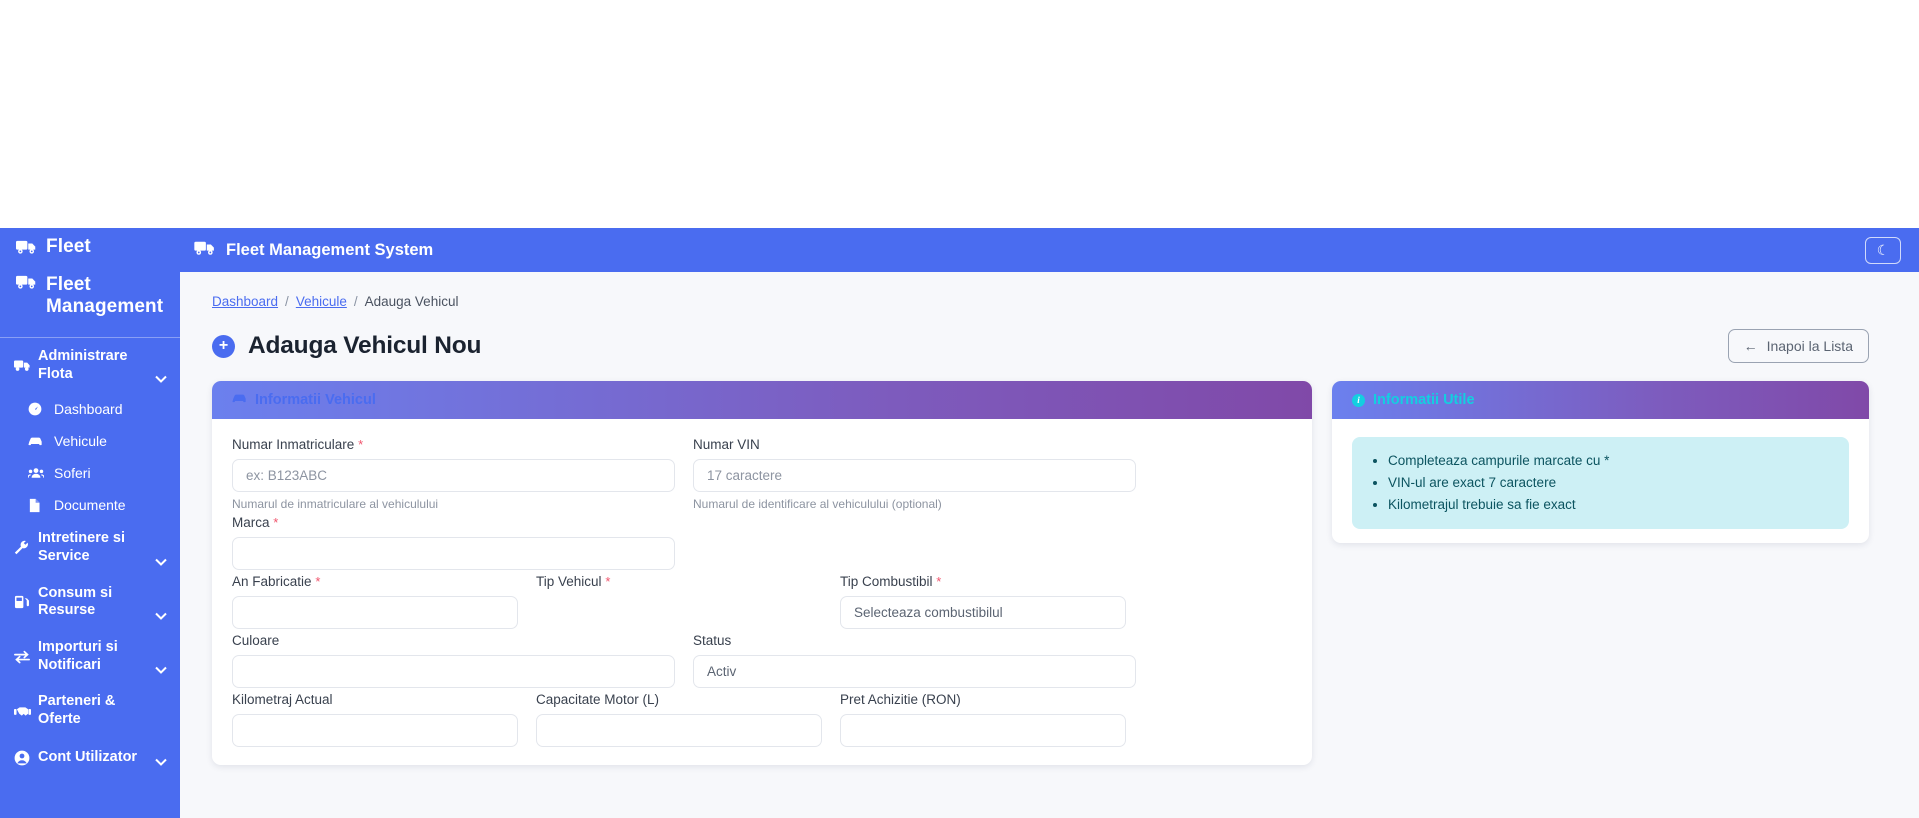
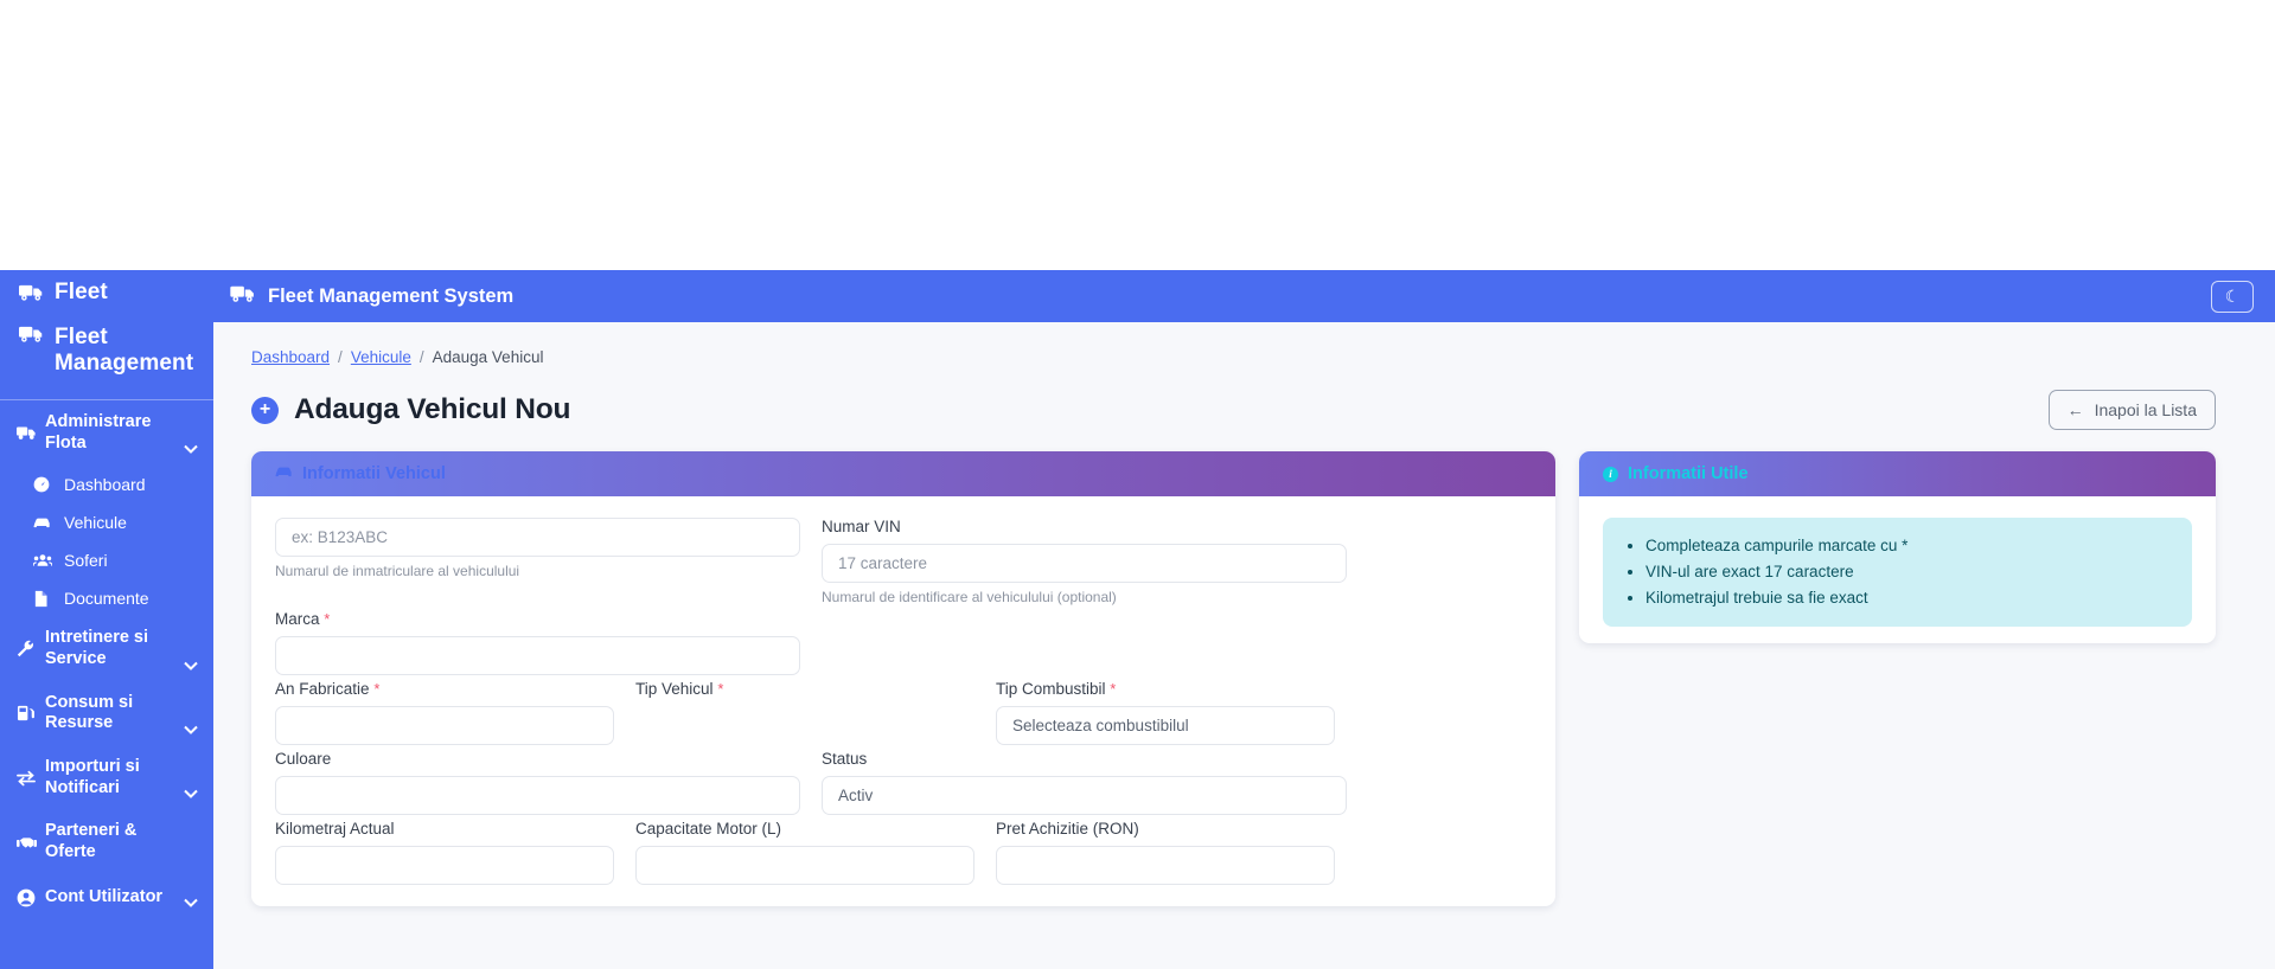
  Fleet
  Fleet Management
  Administrare Flota
  Dashboard
  Vehicule
  Soferi
  Documente
  Intretinere si Service
  Consum si Resurse
  Importuri si Notificari
  Parteneri & Oferte
  Cont Utilizator
  Fleet Management System
  ☾
  Dashboard
  /
  Vehicule
  /
  Adauga Vehicul
  +
  Adauga Vehicul Nou
  ←
  Inapoi la Lista
  Informatii Vehicul
- Numar Inmatriculare *
  ex: B123ABC
  Numarul de inmatriculare al vehiculului
  Numar VIN
  17 caractere
  Numarul de identificare al vehiculului (optional)
  Marca *
  An Fabricatie *
  Tip Vehicul *
  Tip Combustibil *
  Selecteaza combustibilul
  Culoare
  Status
  Activ
  Kilometraj Actual
  Capacitate Motor (L)
  Pret Achizitie (RON)
  i
  Informatii Utile
  Completeaza campurile marcate cu *
- VIN-ul are exact 7 caractere
+ VIN-ul are exact 17 caractere
  Kilometrajul trebuie sa fie exact
